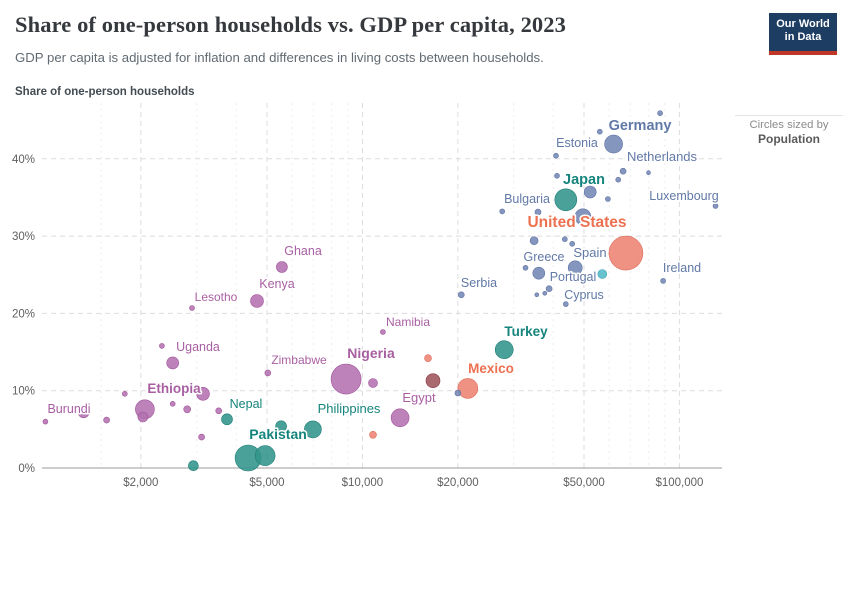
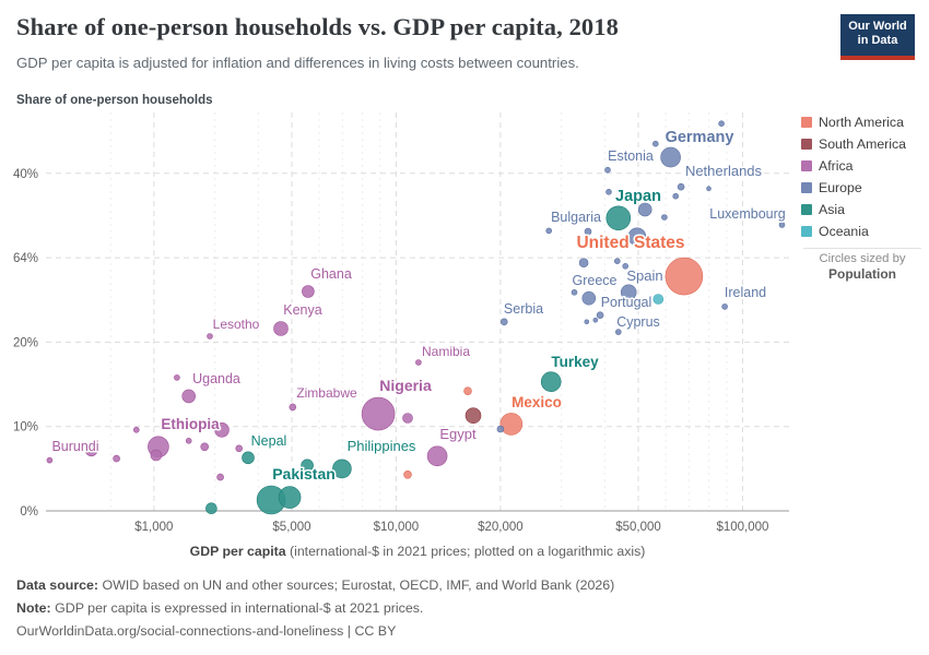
- $2,000
+ $1,000
  $5,000
  $10,000
  $20,000
  $50,000
  $100,000
  0%
  10%
  20%
- 30%
+ 64%
  40%
  Share of one-person households
+ GDP per capita (international-$ in 2021 prices; plotted on a logarithmic axis)
  Germany
  Estonia
  Netherlands
  Luxembourg
  Bulgaria
  Greece
  Spain
  Portugal
  Cyprus
  Serbia
  Ireland
  Japan
  Turkey
  Philippines
  Pakistan
  Nepal
  United States
  Mexico
  Nigeria
  Egypt
  Ghana
  Kenya
  Lesotho
  Namibia
  Zimbabwe
  Uganda
  Ethiopia
  Burundi
- Share of one-person households vs. GDP per capita, 2023
+ Share of one-person households vs. GDP per capita, 2018
- GDP per capita is adjusted for inflation and differences in living costs between households.
+ GDP per capita is adjusted for inflation and differences in living costs between countries.
  Our World
  in Data
+ North America
+ South America
+ Africa
+ Europe
+ Asia
+ Oceania
  Circles sized by
  Population
+ Data source: OWID based on UN and other sources; Eurostat, OECD, IMF, and World Bank (2026)
+ Note: GDP per capita is expressed in international-$ at 2021 prices.
+ OurWorldinData.org/social-connections-and-loneliness | CC BY
